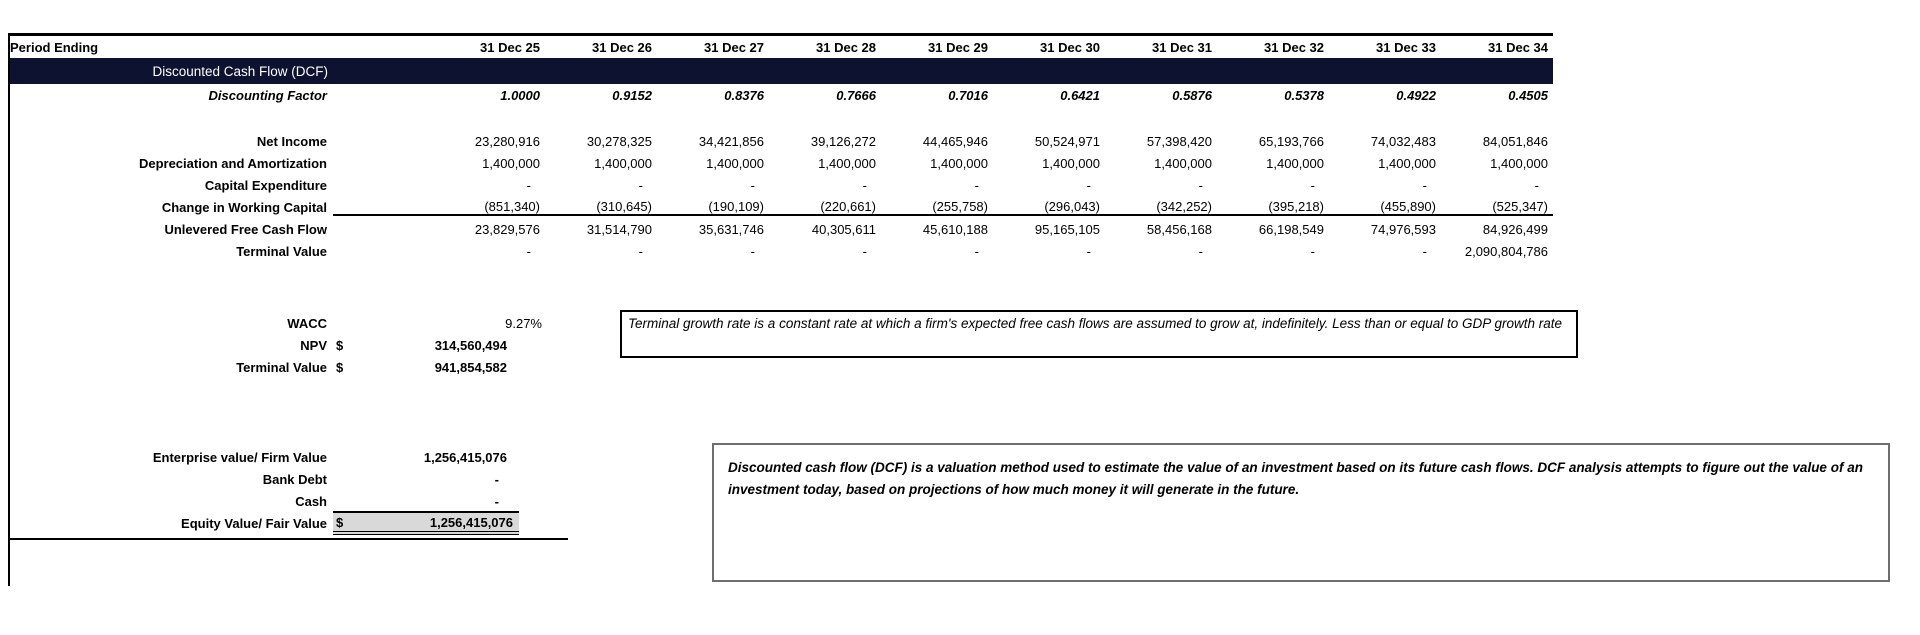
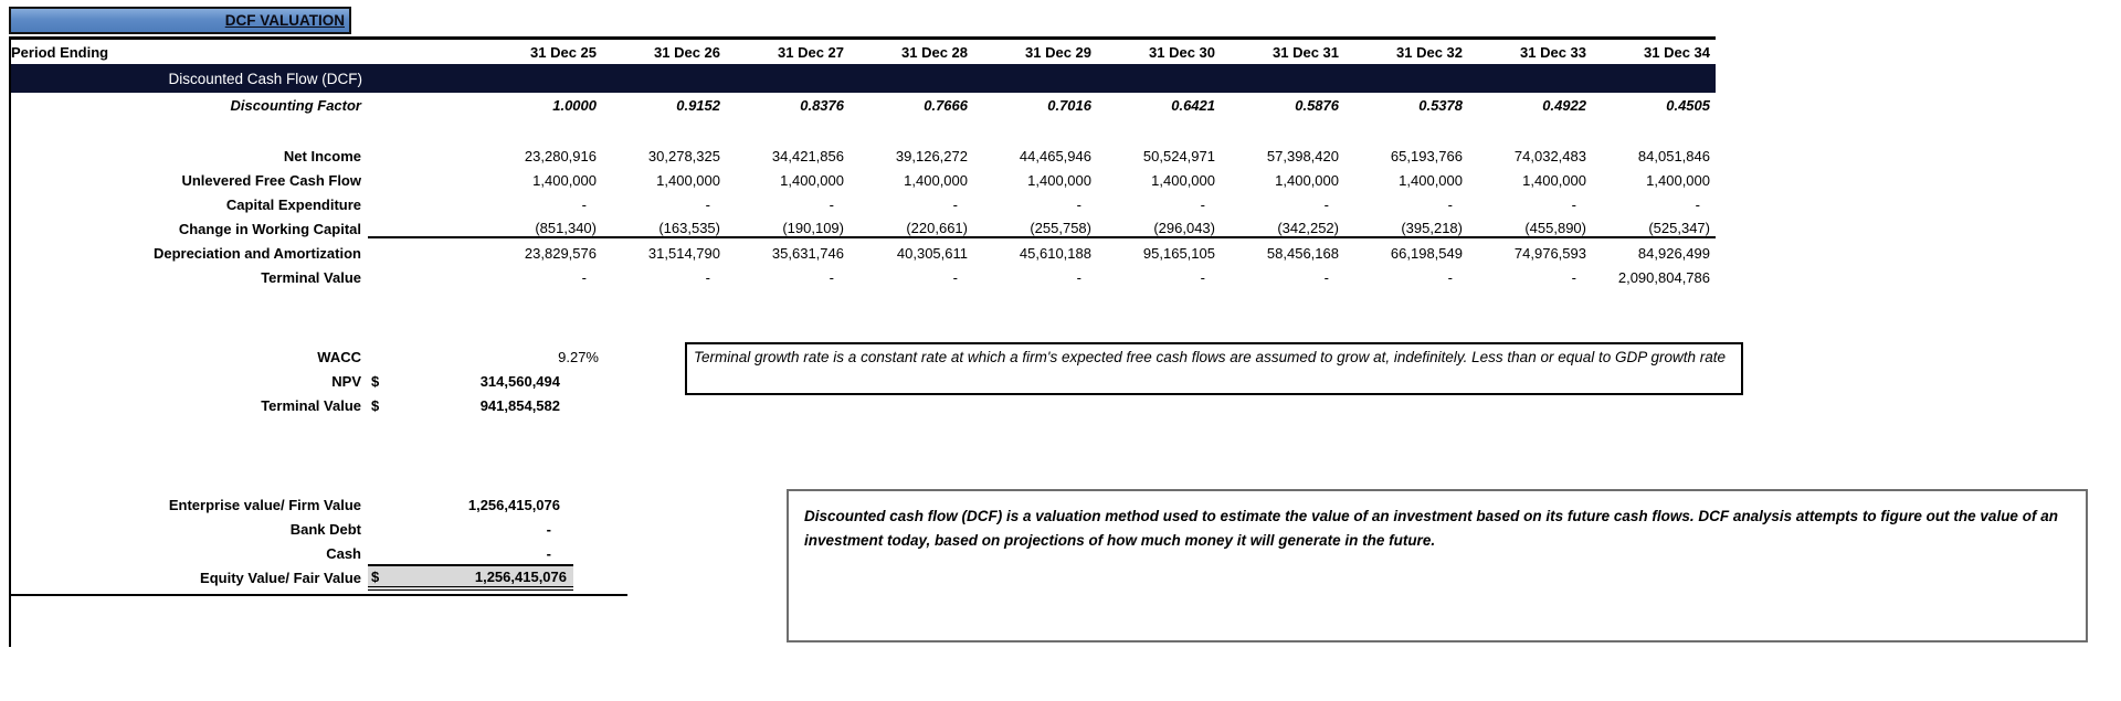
+ DCF VALUATION
  Period Ending
  31 Dec 25
  31 Dec 26
  31 Dec 27
  31 Dec 28
  31 Dec 29
  31 Dec 30
  31 Dec 31
  31 Dec 32
  31 Dec 33
  31 Dec 34
  Discounted Cash Flow (DCF)
  Discounting Factor
  1.0000
  0.9152
  0.8376
  0.7666
  0.7016
  0.6421
  0.5876
  0.5378
  0.4922
  0.4505
  Net Income
  23,280,916
  30,278,325
  34,421,856
  39,126,272
  44,465,946
  50,524,971
  57,398,420
  65,193,766
  74,032,483
  84,051,846
- Depreciation and Amortization
+ Unlevered Free Cash Flow
  1,400,000
  1,400,000
  1,400,000
  1,400,000
  1,400,000
  1,400,000
  1,400,000
  1,400,000
  1,400,000
  1,400,000
  Capital Expenditure
  -
  -
  -
  -
  -
  -
  -
  -
  -
  -
  Change in Working Capital
  (851,340)
- (310,645)
+ (163,535)
  (190,109)
  (220,661)
  (255,758)
  (296,043)
  (342,252)
  (395,218)
  (455,890)
  (525,347)
- Unlevered Free Cash Flow
+ Depreciation and Amortization
  23,829,576
  31,514,790
  35,631,746
  40,305,611
  45,610,188
  95,165,105
  58,456,168
  66,198,549
  74,976,593
  84,926,499
  Terminal Value
  -
  -
  -
  -
  -
  -
  -
  -
  -
  2,090,804,786
  WACC
  9.27%
  NPV
  $
  314,560,494
  Terminal Value
  $
  941,854,582
  Terminal growth rate is a constant rate at which a firm's expected free cash flows are assumed to grow at, indefinitely. Less than or equal to GDP growth rate
  Enterprise value/ Firm Value
  1,256,415,076
  Bank Debt
  -
  Cash
  -
  Equity Value/ Fair Value
  $
  1,256,415,076
  Discounted cash flow (DCF) is a valuation method used to estimate the value of an investment based on its future cash flows. DCF analysis attempts to figure out the value of an investment today, based on projections of how much money it will generate in the future.
